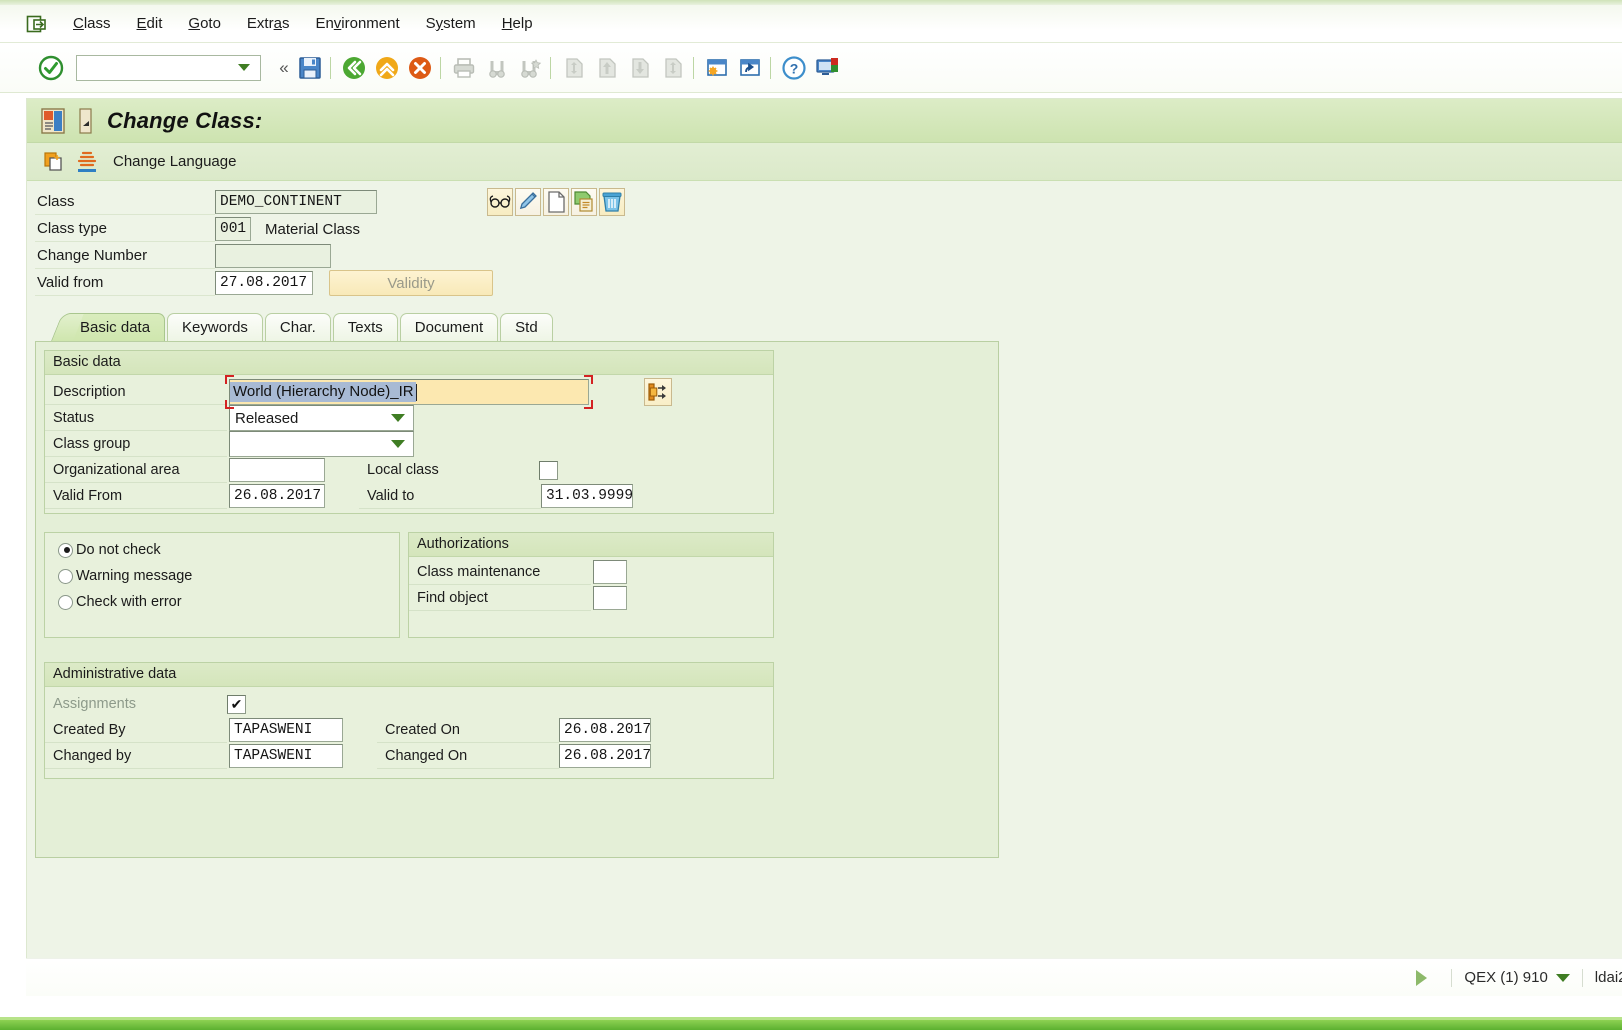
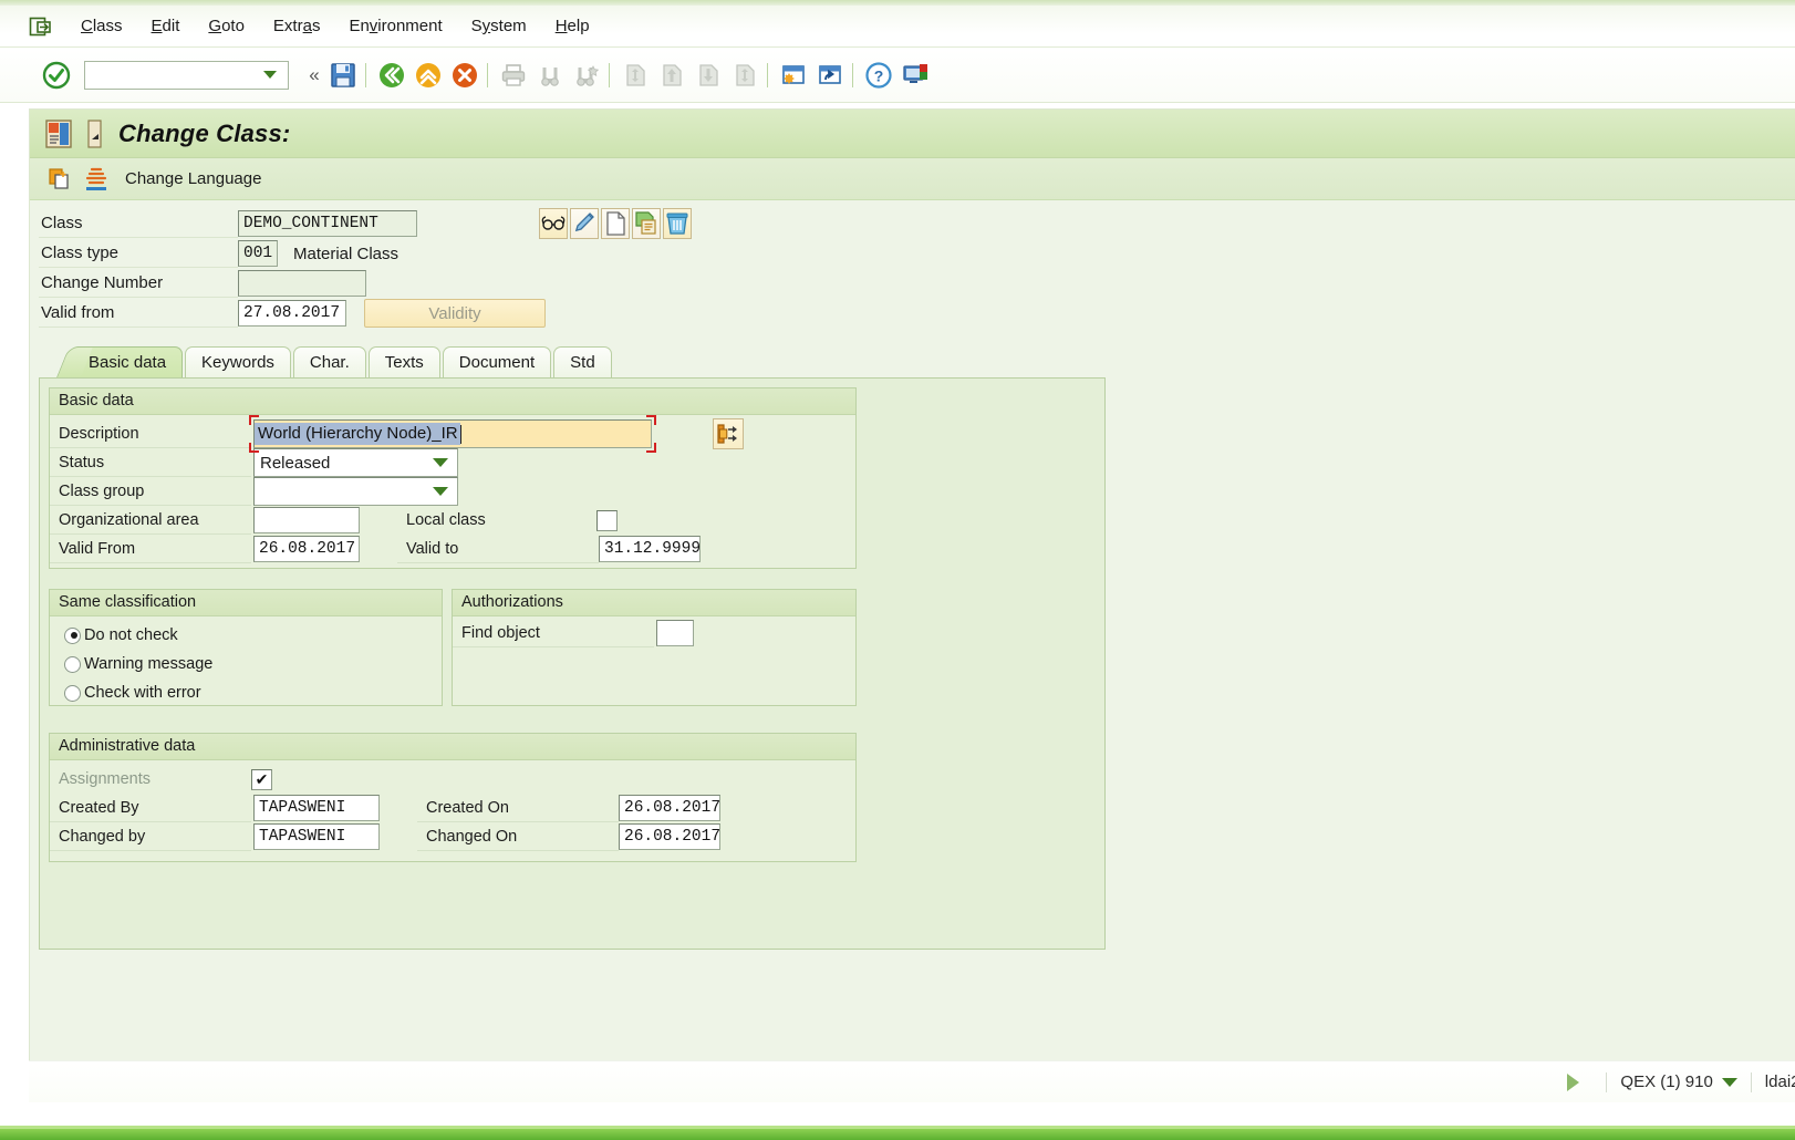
  Class
  Edit
  Goto
  Extras
  Environment
  System
  Help
  «
  ?
  Change Class:
  Change Language
  Class
  DEMO_CONTINENT
  Class type
  001
  Material Class
  Change Number
  Valid from
  27.08.2017
  Validity
  Basic data
  Keywords
  Char.
  Texts
  Document
  Std
  Basic data
  Description
  World (Hierarchy Node)_IR
  Status
  Released
  Class group
  Organizational area
  Local class
  Valid From
  26.08.2017
  Valid to
- 31.03.9999
+ 31.12.9999
+ Same classification
  Do not check
  Warning message
  Check with error
  Authorizations
- Class maintenance
  Find object
  Administrative data
  Assignments
  ✔
  Created By
  TAPASWENI
  Created On
  26.08.2017
  Changed by
  TAPASWENI
  Changed On
  26.08.2017
  QEX (1) 910
